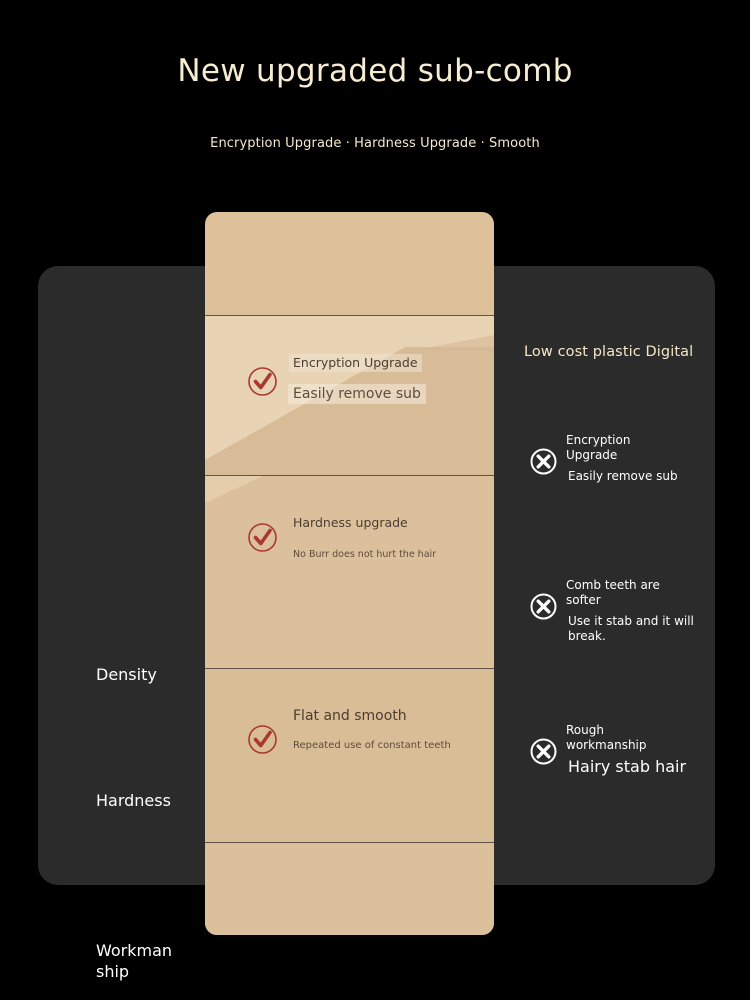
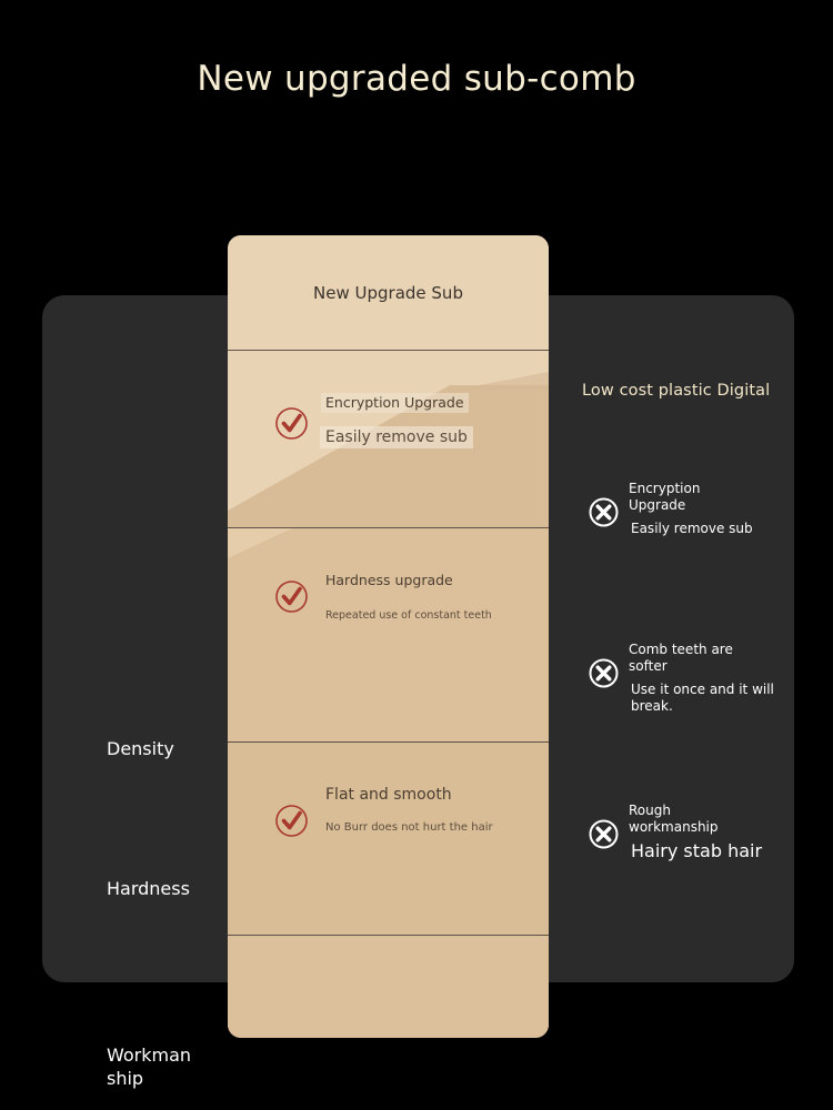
  New upgraded sub-comb
- Encryption Upgrade · Hardness Upgrade · Smooth
  Density
  Hardness
  Workmanship
  Low cost plastic Digital
  Encryption Upgrade
  Easily remove sub
  Comb teeth are softer
- Use it stab and it will break.
+ Use it once and it will break.
  Rough workmanship
  Hairy stab hair
+ New Upgrade Sub
  Encryption Upgrade
  Easily remove sub
  Hardness upgrade
- No Burr does not hurt the hair
+ Repeated use of constant teeth
  Flat and smooth
- Repeated use of constant teeth
+ No Burr does not hurt the hair
